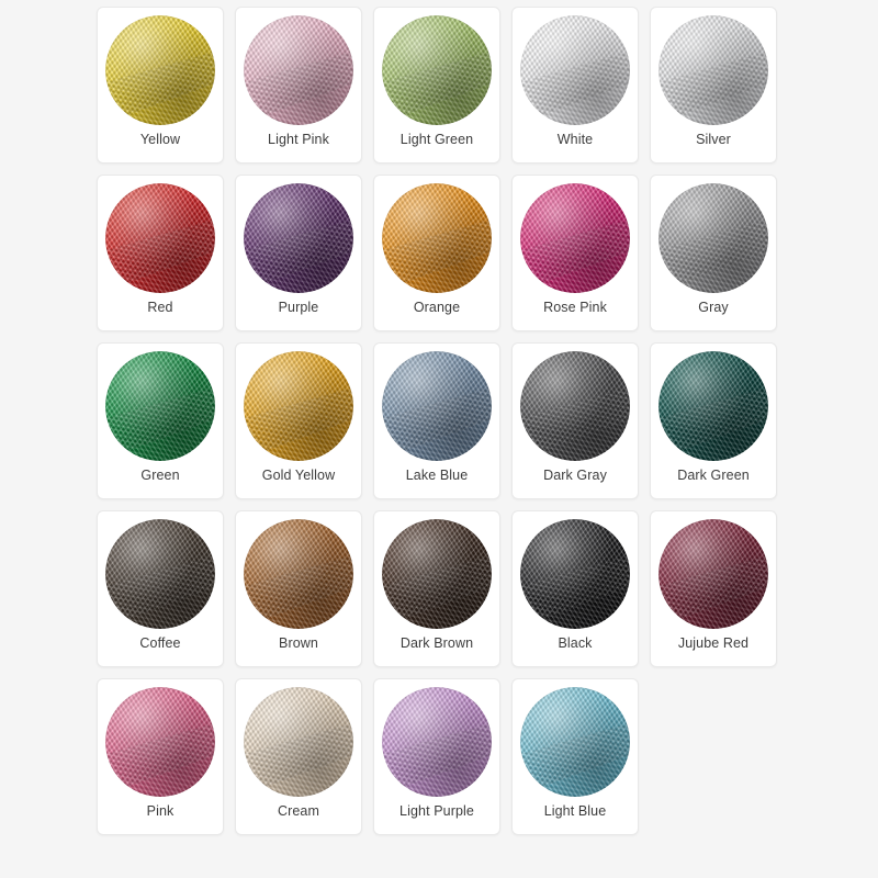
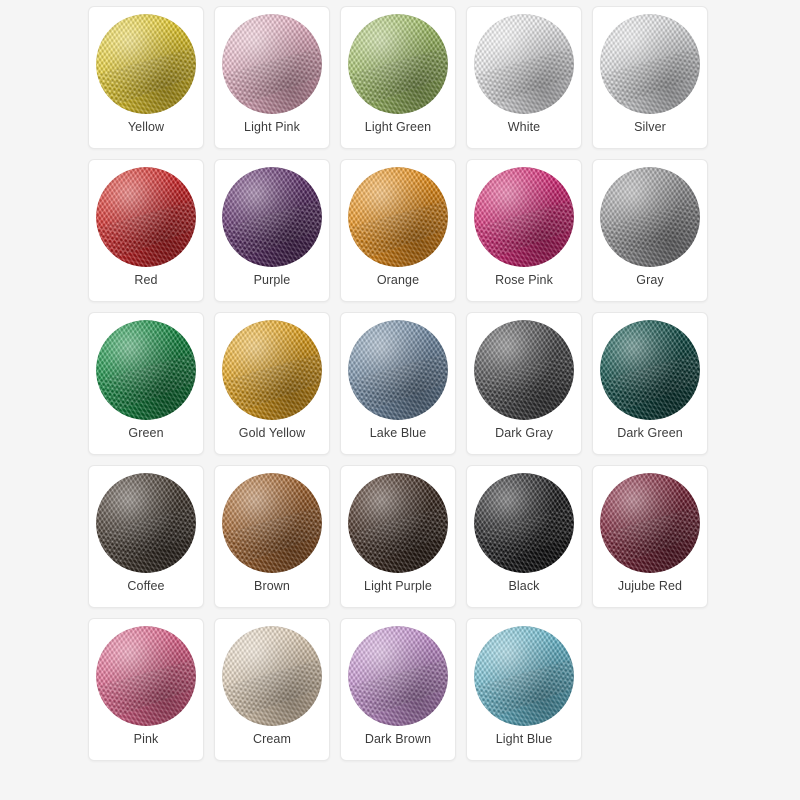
  Yellow
  Light Pink
  Light Green
  White
  Silver
  Red
  Purple
  Orange
  Rose Pink
  Gray
  Green
  Gold Yellow
  Lake Blue
  Dark Gray
  Dark Green
  Coffee
  Brown
- Dark Brown
+ Light Purple
  Black
  Jujube Red
  Pink
  Cream
- Light Purple
+ Dark Brown
  Light Blue
